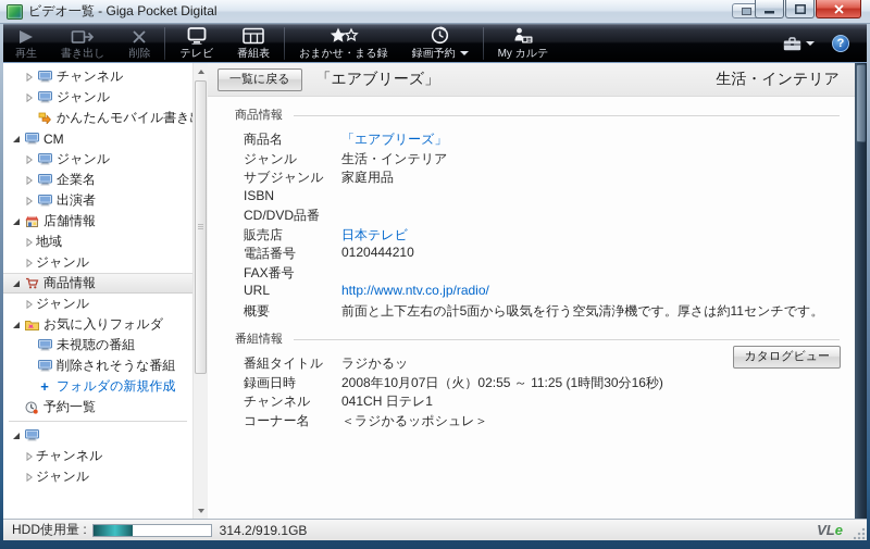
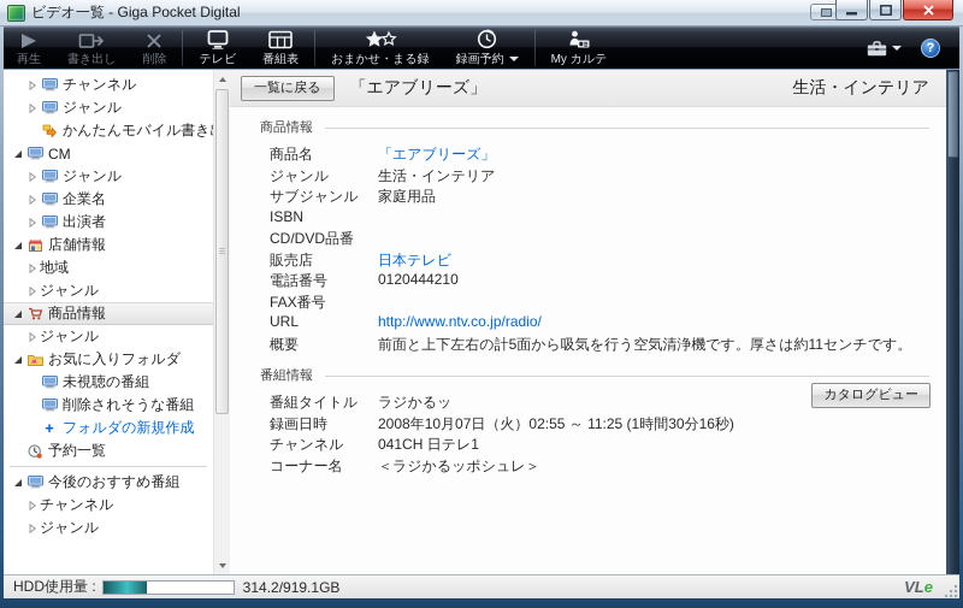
  ビデオ一覧 - Giga Pocket Digital
  再生
  書き出し
  削除
  テレビ
  番組表
  おまかせ・まる録
  録画予約
  My カルテ
  ?
  チャンネル
  ジャンル
  かんたんモバイル書き
  CM
  ジャンル
  企業名
  出演者
  店舗情報
  地域
  ジャンル
  商品情報
  ジャンル
  お気に入りフォルダ
  未視聴の番組
  削除されそうな番組
  +
  フォルダの新規作成
  予約一覧
+ 今後のおすすめ番組
  チャンネル
  ジャンル
  一覧に戻る
  「エアブリーズ」
  生活・インテリア
  商品情報
  商品名
  「エアブリーズ」
  ジャンル
  生活・インテリア
  サブジャンル
  家庭用品
  ISBN
  CD/DVD品番
  販売店
  日本テレビ
  電話番号
  0120444210
  FAX番号
  URL
  http://www.ntv.co.jp/radio/
  概要
  前面と上下左右の計5面から吸気を行う空気清浄機です。厚さは約11センチです。
  番組情報
  番組タイトル
  ラジかるッ
  録画日時
  2008年10月07日（火）02:55 ～ 11:25 (1時間30分16秒)
  チャンネル
  041CH 日テレ1
  コーナー名
  ＜ラジかるッポシュレ＞
  カタログビュー
  HDD使用量 :
  314.2/919.1GB
  VLe
